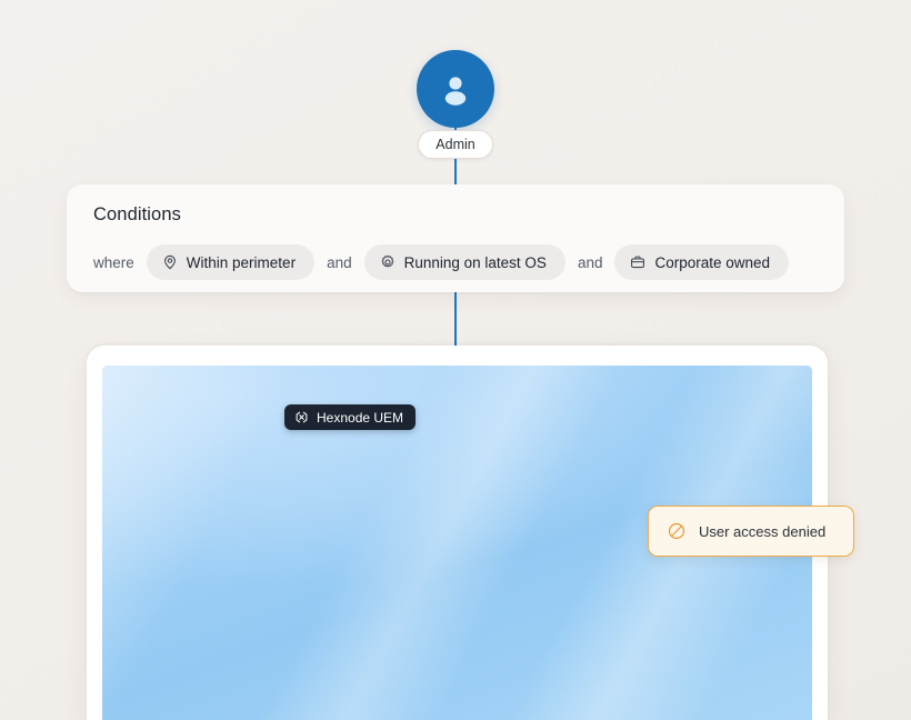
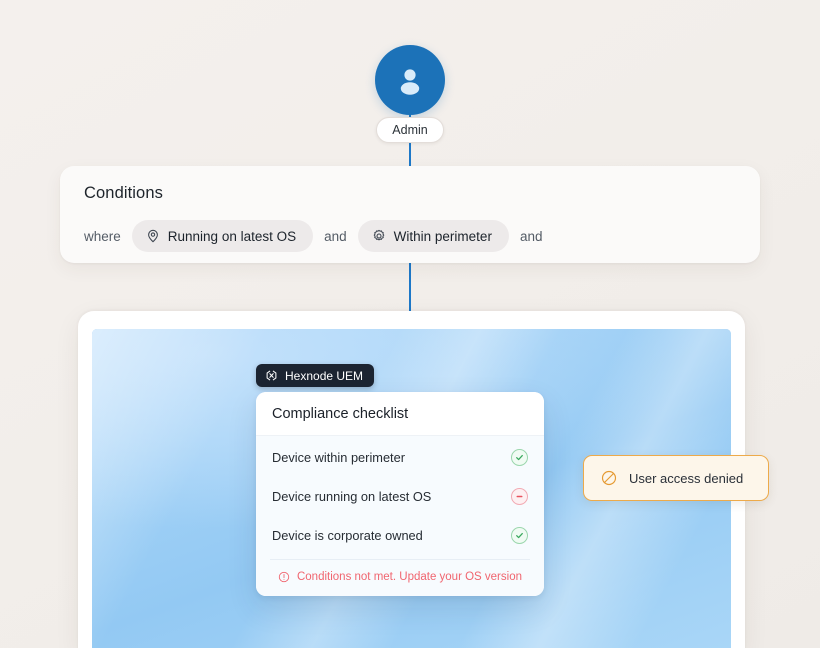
  Admin
  Conditions
  where
- Within perimeter
+ Running on latest OS
  and
- Running on latest OS
+ Within perimeter
  and
- Corporate owned
  Hexnode UEM
+ Compliance checklist
+ Device within perimeter
+ Device running on latest OS
+ Device is corporate owned
+ Conditions not met. Update your OS version
  User access denied
